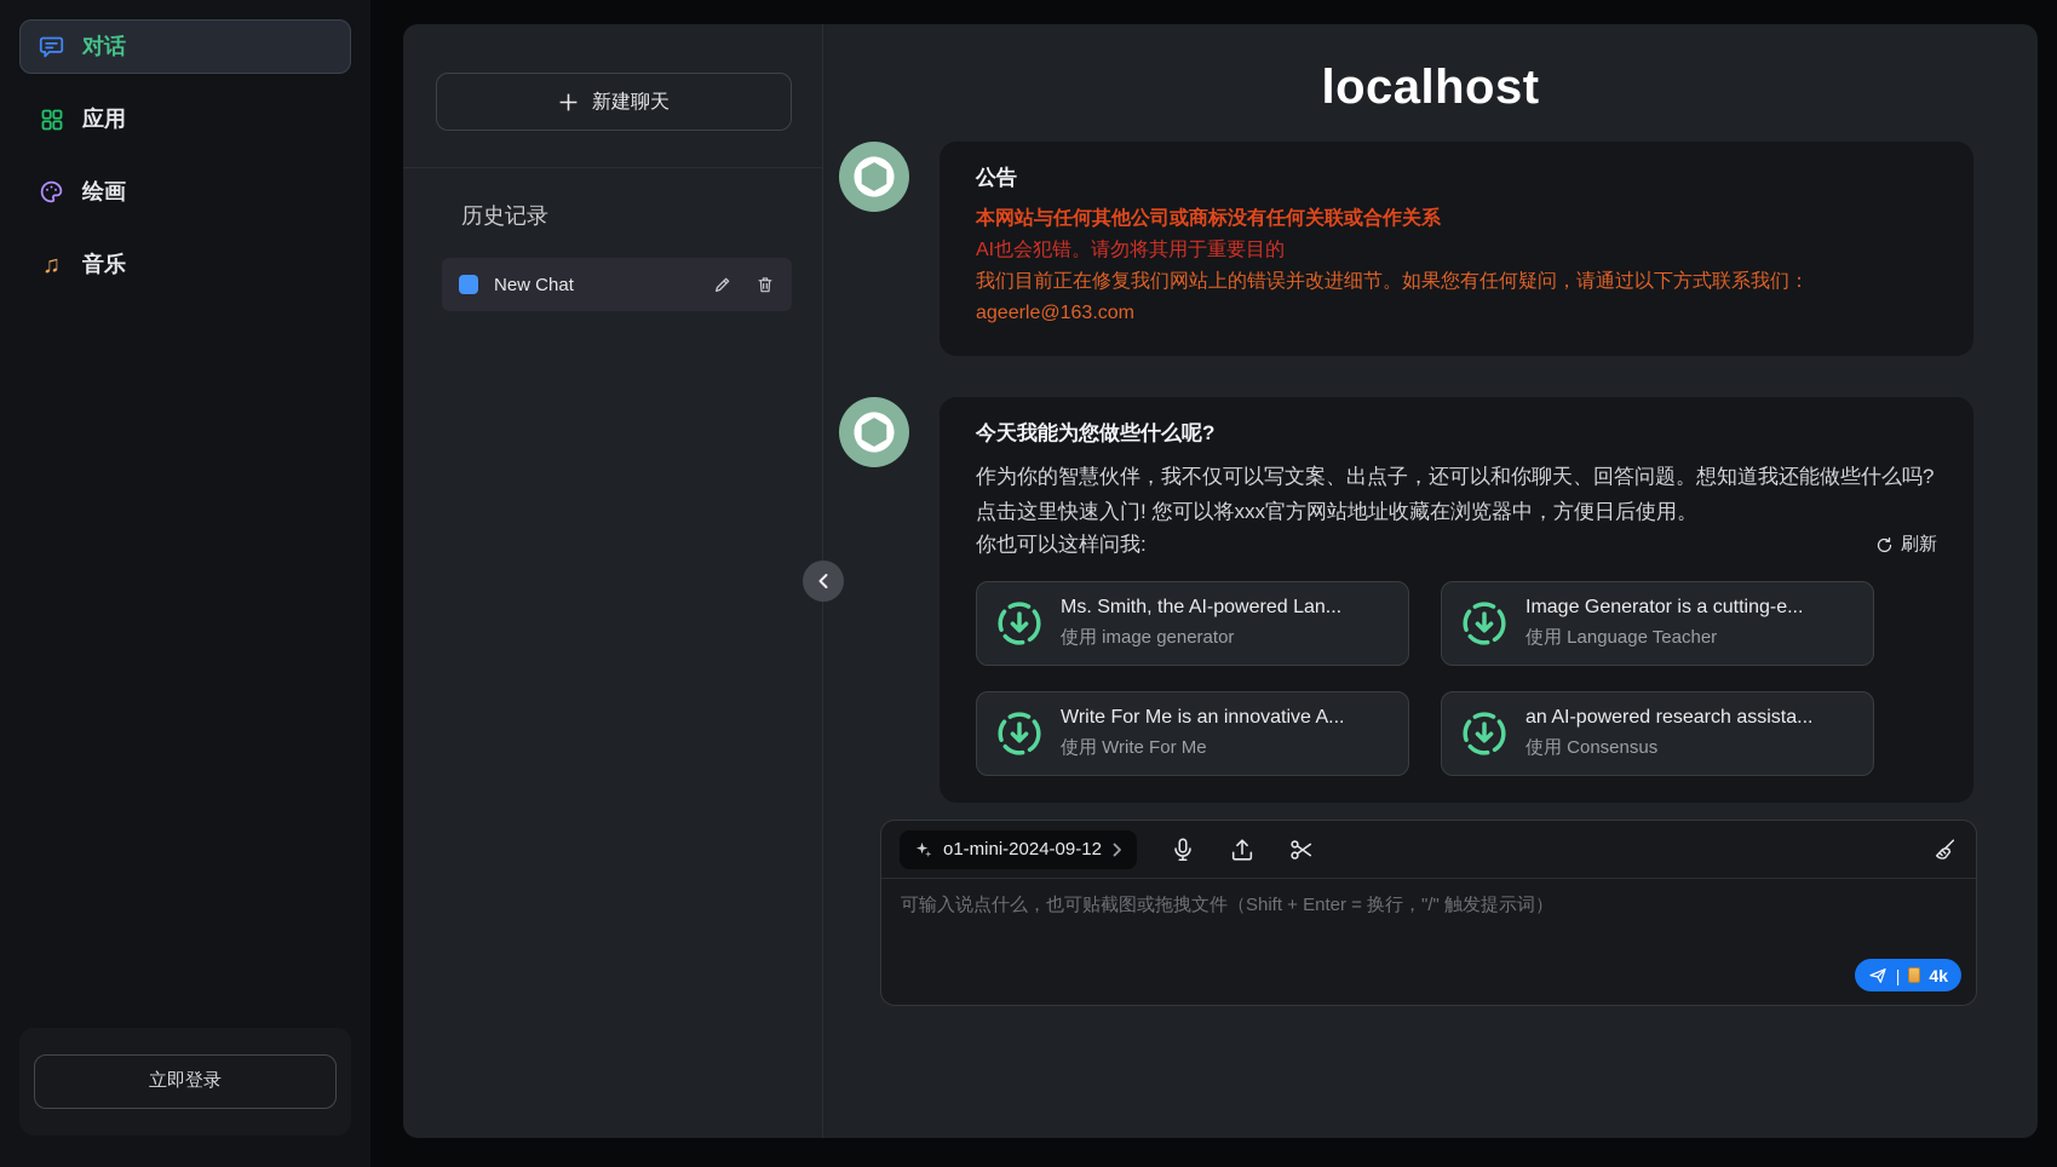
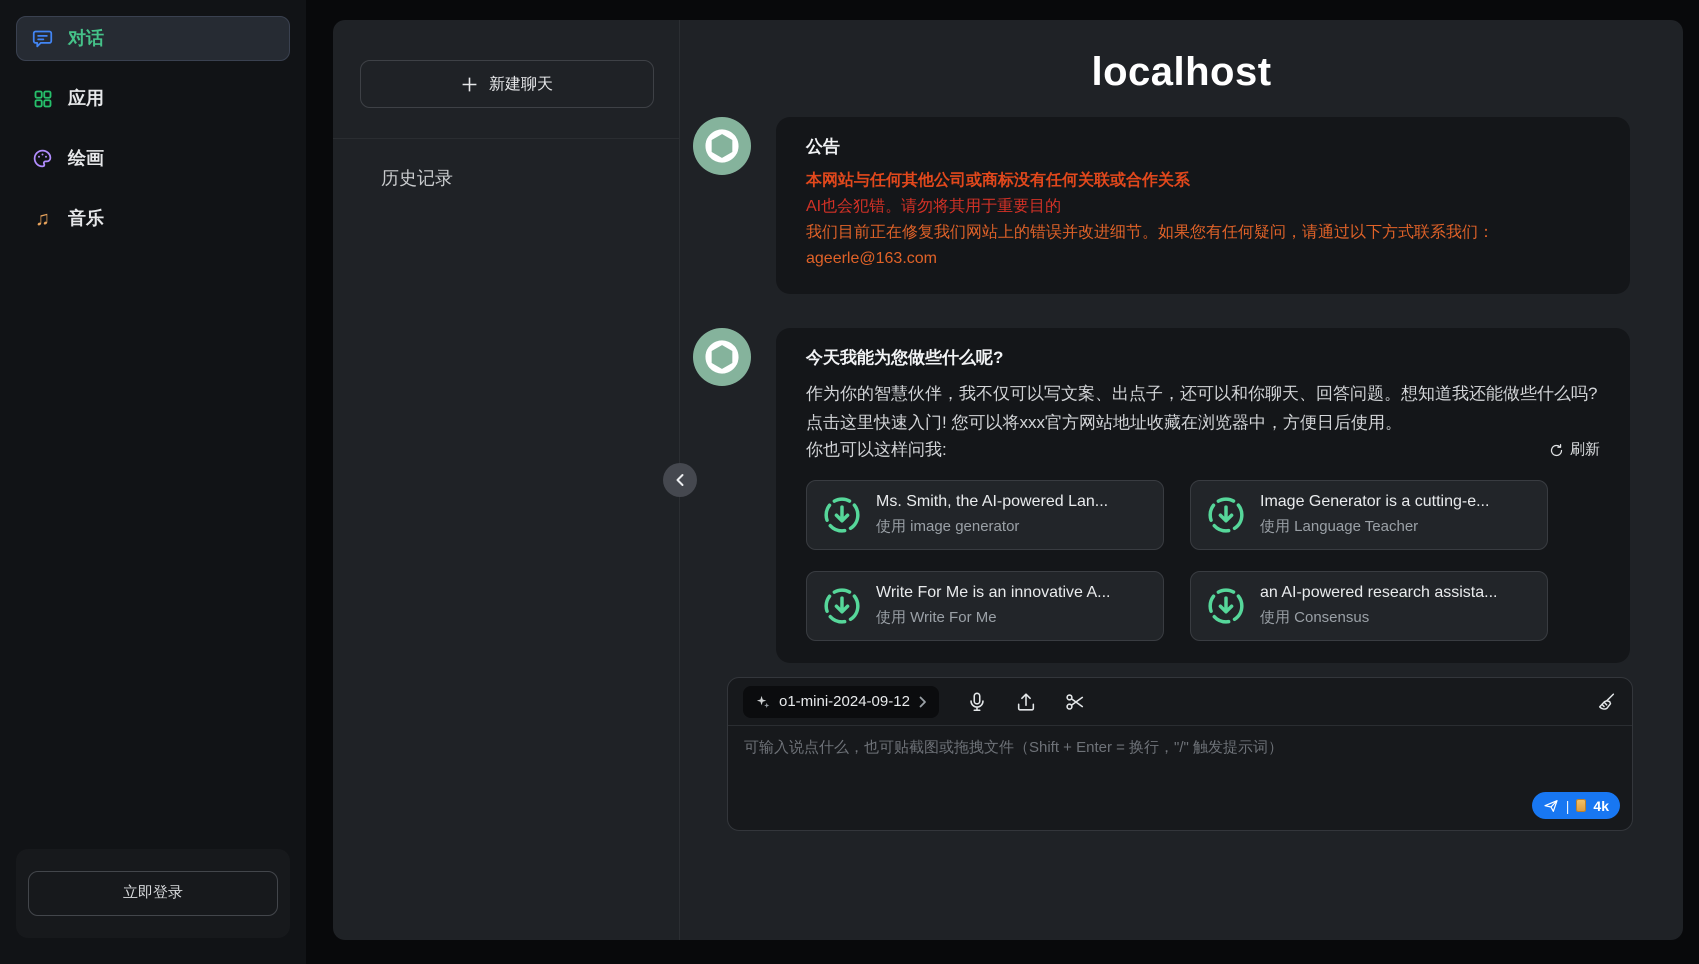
  对话
  应用
  绘画
  ♫
  音乐
  立即登录
  新建聊天
  历史记录
- New Chat
  localhost
  公告
  本网站与任何其他公司或商标没有任何关联或合作关系
  AI也会犯错。请勿将其用于重要目的
  我们目前正在修复我们网站上的错误并改进细节。如果您有任何疑问，请通过以下方式联系我们：
  ageerle@163.com
  今天我能为您做些什么呢?
  作为你的智慧伙伴，我不仅可以写文案、出点子，还可以和你聊天、回答问题。想知道我还能做些什么吗? 点击这里快速入门! 您可以将xxx官方网站地址收藏在浏览器中，方便日后使用。
  你也可以这样问我:
  刷新
  Ms. Smith, the AI-powered Lan...
  使用 image generator
  Image Generator is a cutting-e...
  使用 Language Teacher
  Write For Me is an innovative A...
  使用 Write For Me
  an AI-powered research assista...
  使用 Consensus
  o1-mini-2024-09-12
  可输入说点什么，也可贴截图或拖拽文件（Shift + Enter = 换行，"/" 触发提示词）
  |
  4k
